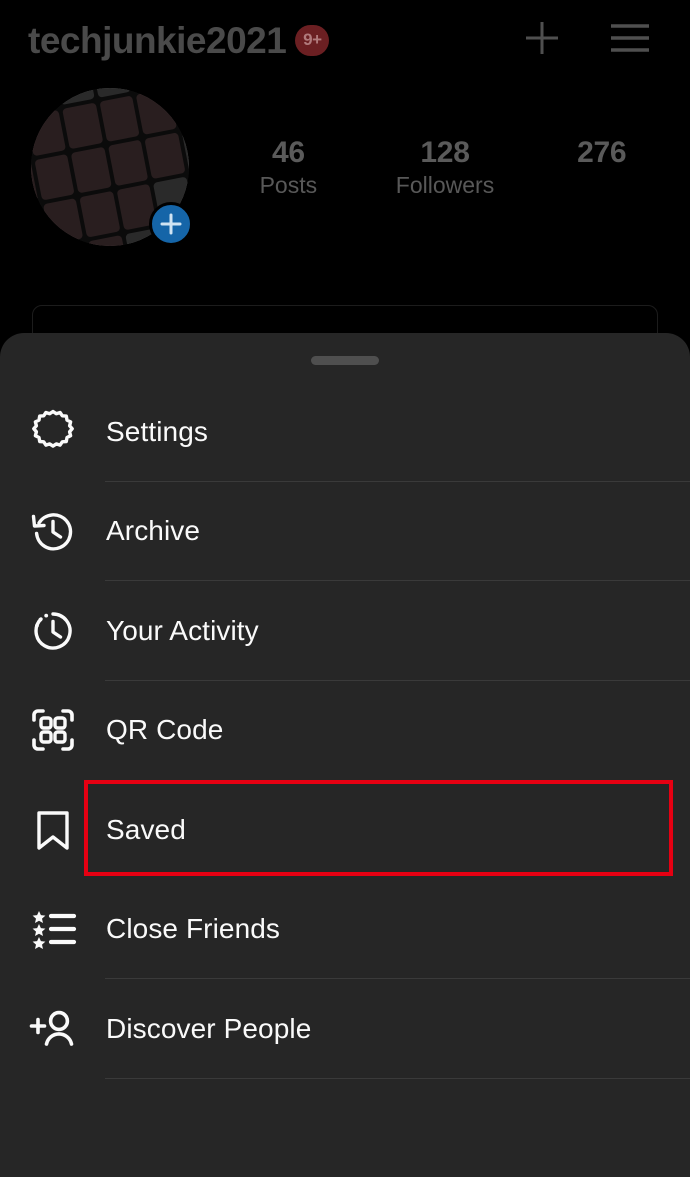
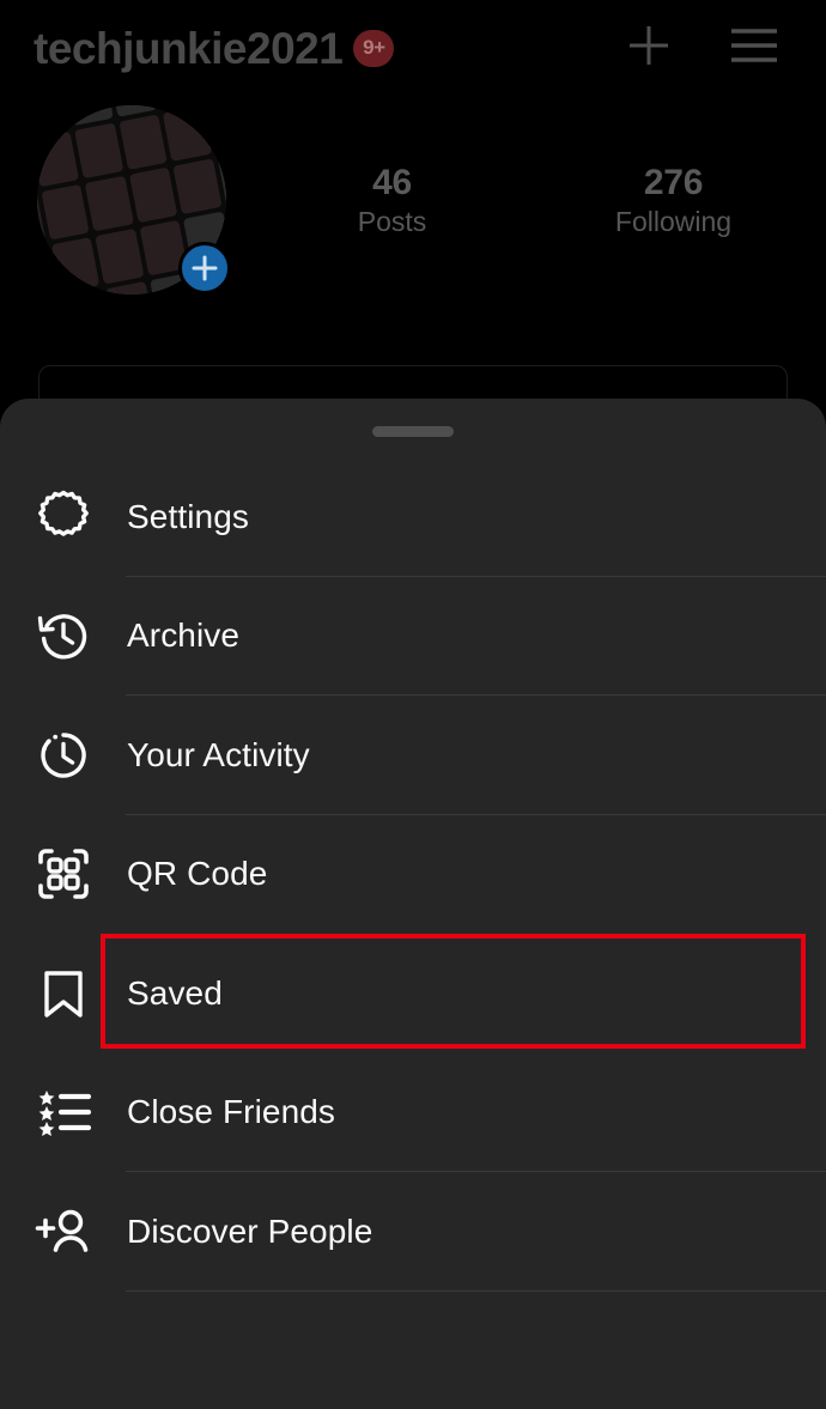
  techjunkie2021
  9+
  46
  Posts
- 128
- Followers
  276
+ Following
  Settings
  Archive
  Your Activity
  QR Code
  Saved
  Close Friends
  Discover People
